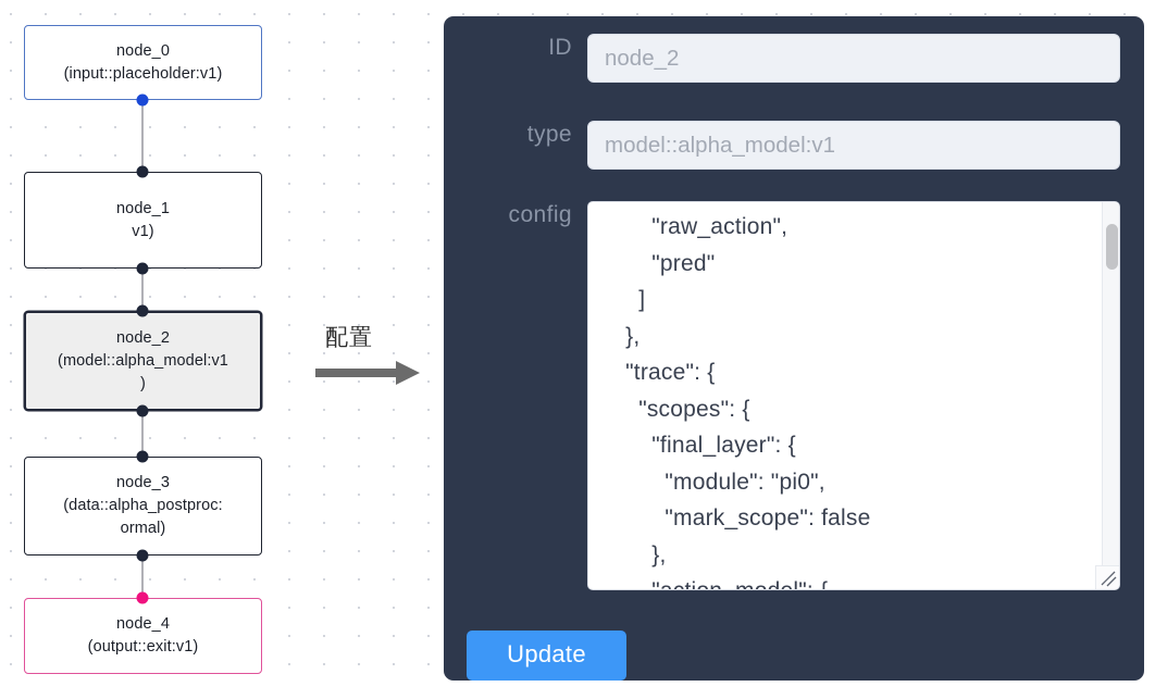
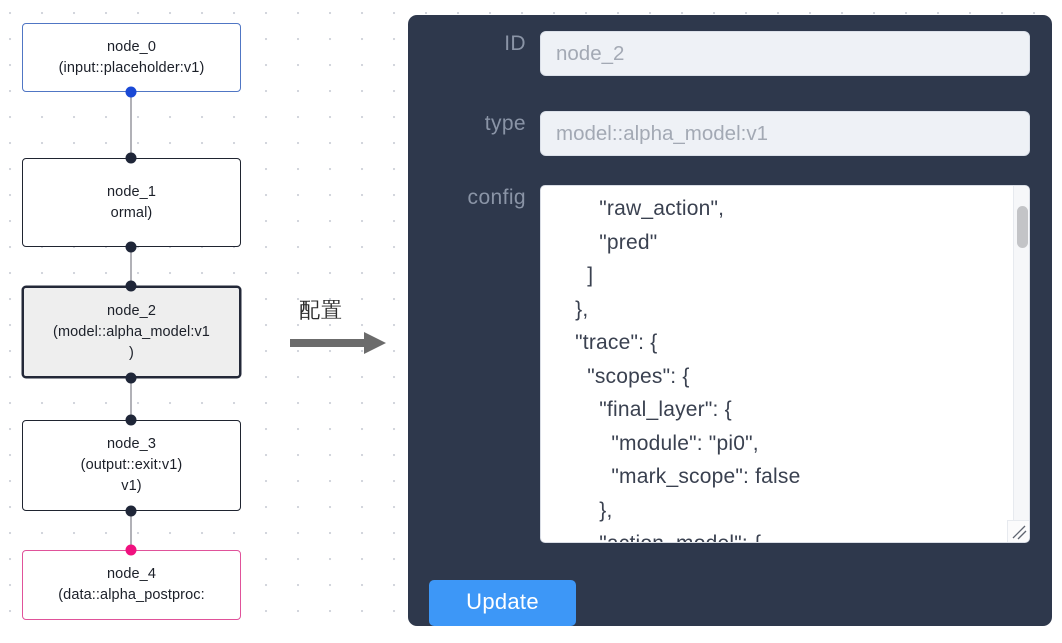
  node_0
  (input::placeholder:v1)
  node_1
- v1)
+ ormal)
  node_2
  (model::alpha_model:v1
  )
  node_3
- (data::alpha_postproc:
+ (output::exit:v1)
- ormal)
+ v1)
  node_4
- (output::exit:v1)
+ (data::alpha_postproc:
  配置
  ID
  node_2
  type
  model::alpha_model:v1
  config
  "raw_action",
  "pred"
  ]
  },
  "trace": {
  "scopes": {
  "final_layer": {
  "module": "pi0",
  "mark_scope": false
  },
  Update
